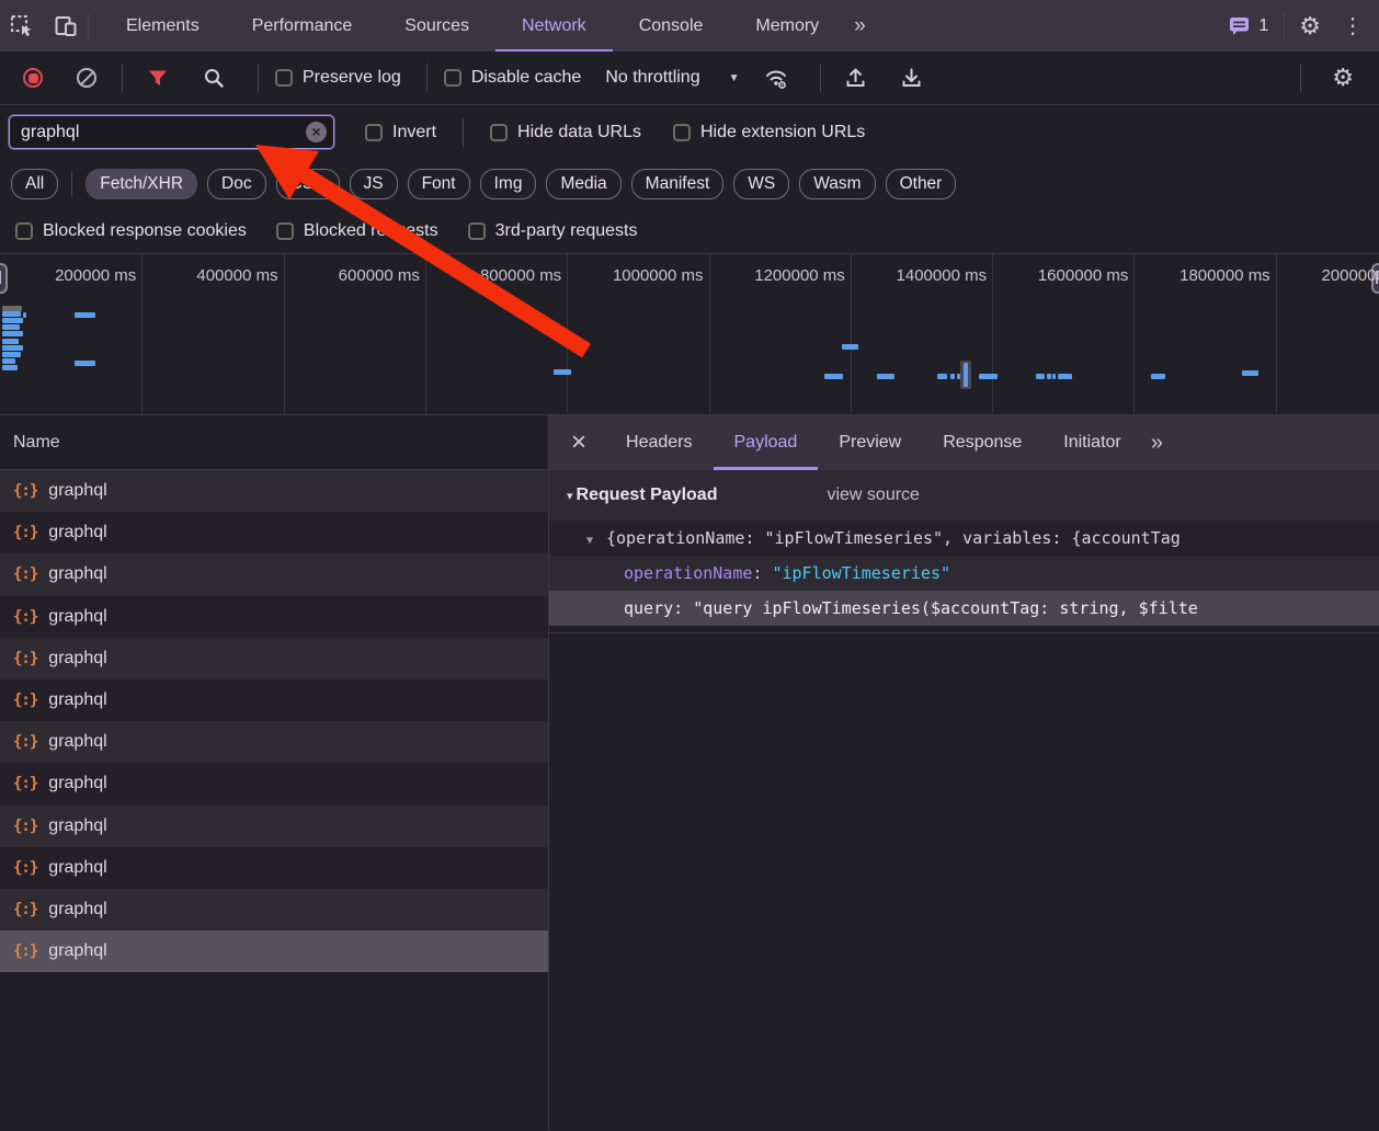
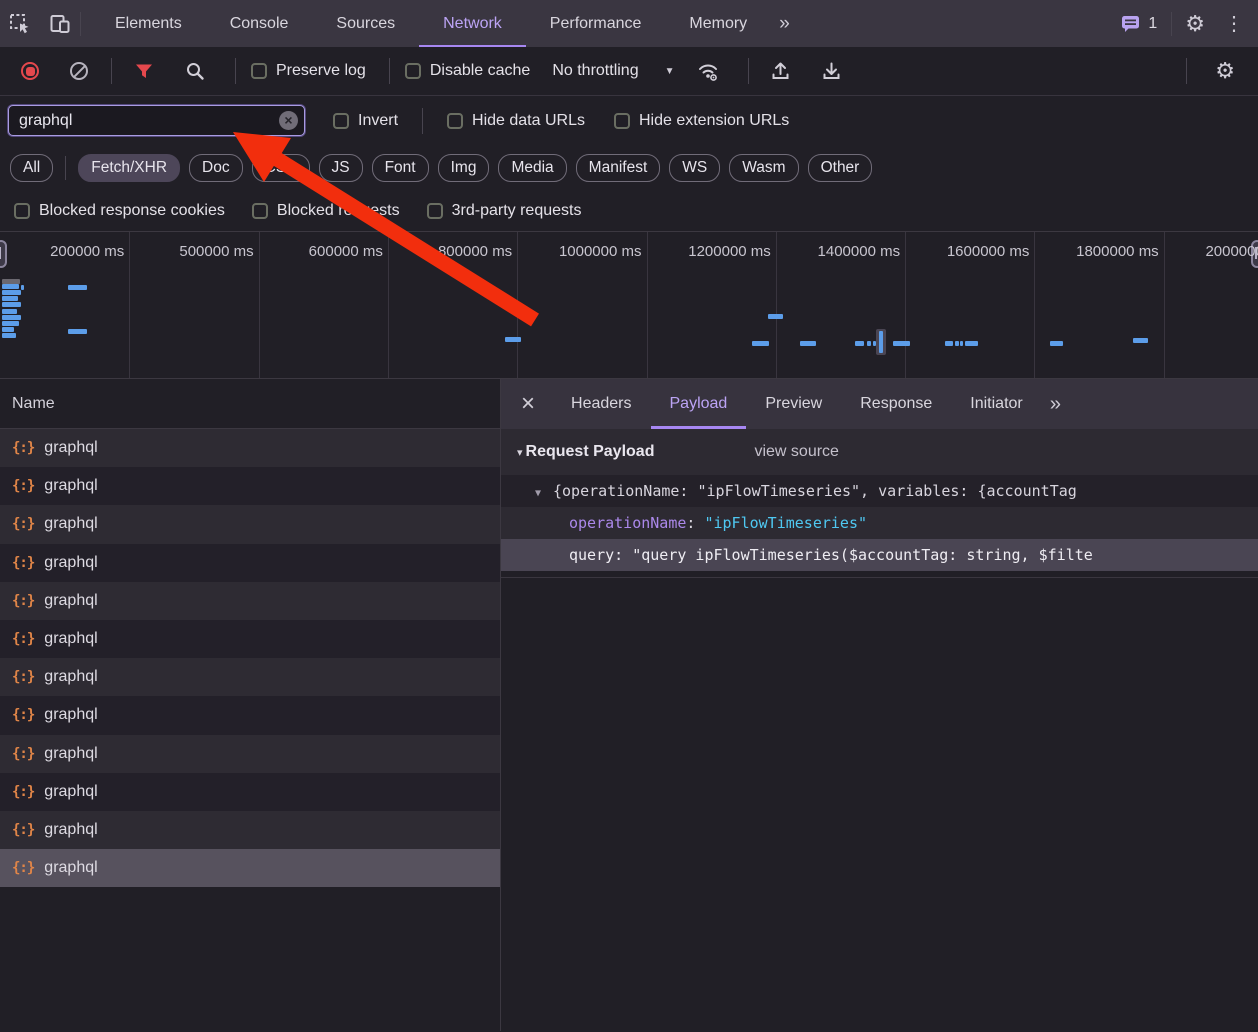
  Elements
- Performance
+ Console
  Sources
  Network
- Console
+ Performance
  Memory
  ››
  1
  ⚙
  ⋮
  Preserve log
  Disable cache
  No throttling
  ▼
  ⚙
  graphql
  ×
  Invert
  Hide data URLs
  Hide extension URLs
  All
  Fetch/XHR
  Doc
  JS
  Font
  Img
  Media
  Manifest
  WS
  Wasm
  Other
  Blocked response cookies
  Blocked rests
  3rd-party requests
  200000 ms
- 400000 ms
+ 500000 ms
  600000 ms
  800000 ms
  1000000 ms
  1200000 ms
  1400000 ms
  1600000 ms
  1800000 ms
  Name
  {:}
  graphql
  {:}
  graphql
  {:}
  graphql
  {:}
  graphql
  {:}
  graphql
  {:}
  graphql
  {:}
  graphql
  {:}
  graphql
  {:}
  graphql
  {:}
  graphql
  {:}
  graphql
  {:}
  graphql
  ×
  Headers
  Payload
  Preview
  Response
  Initiator
  ››
  ▾
  Request Payload
  view source
  ▼ {operationName: "ipFlowTimeseries", variables: {accountTag
  operationName: "ipFlowTimeseries"
  query: "query ipFlowTimeseries($accountTag: string, $filte
